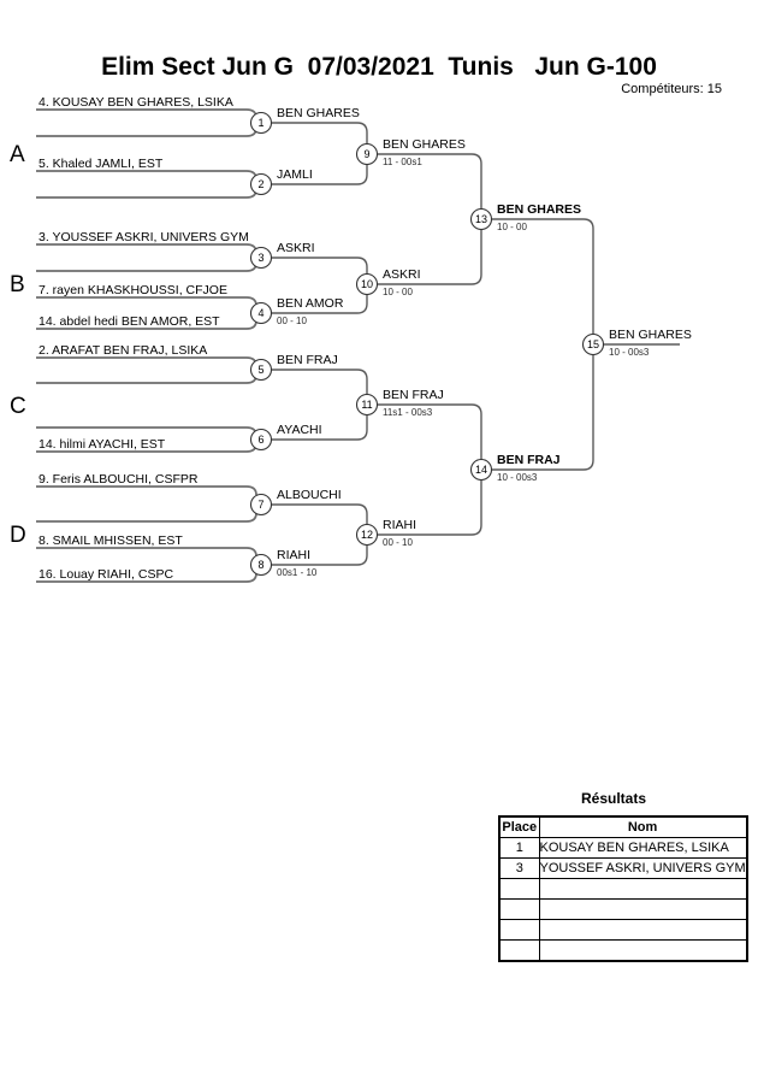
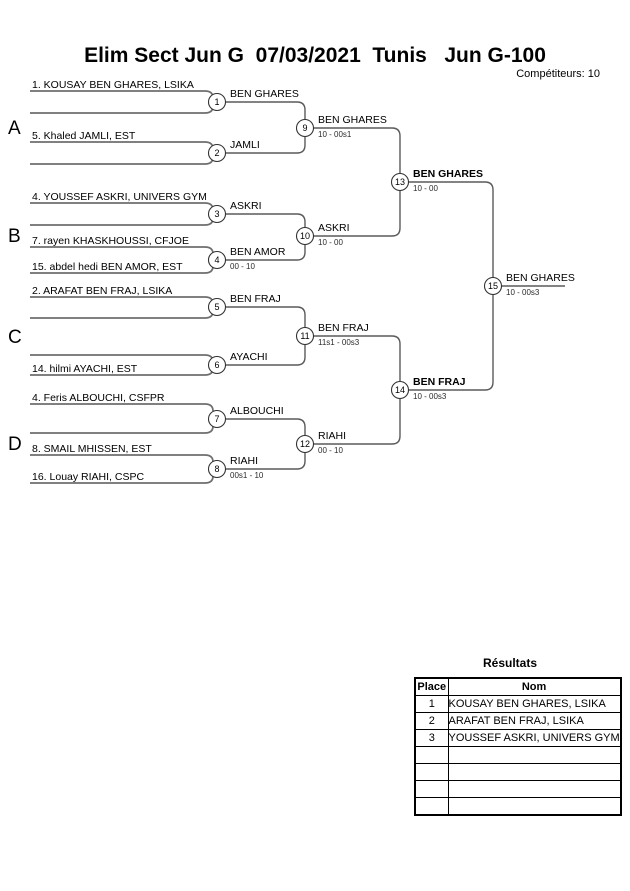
  Elim Sect Jun G 07/03/2021 Tunis Jun G-100
- Compétiteurs: 15
+ Compétiteurs: 10
  A
  B
  C
  D
- 4. KOUSAY BEN GHARES, LSIKA
+ 1. KOUSAY BEN GHARES, LSIKA
  5. Khaled JAMLI, EST
- 3. YOUSSEF ASKRI, UNIVERS GYM
+ 4. YOUSSEF ASKRI, UNIVERS GYM
  7. rayen KHASKHOUSSI, CFJOE
- 14. abdel hedi BEN AMOR, EST
+ 15. abdel hedi BEN AMOR, EST
  2. ARAFAT BEN FRAJ, LSIKA
  14. hilmi AYACHI, EST
- 9. Feris ALBOUCHI, CSFPR
+ 4. Feris ALBOUCHI, CSFPR
  8. SMAIL MHISSEN, EST
  16. Louay RIAHI, CSPC
  1
  2
  3
  4
  5
  6
  7
  8
  9
  10
  11
  12
  13
  14
  15
  BEN GHARES
  JAMLI
  ASKRI
  BEN AMOR
  BEN FRAJ
  AYACHI
  ALBOUCHI
  RIAHI
  BEN GHARES
  ASKRI
  BEN FRAJ
  RIAHI
  BEN GHARES
  BEN FRAJ
  BEN GHARES
  00 - 10
  00s1 - 10
- 11 - 00s1
+ 10 - 00s1
  10 - 00
  11s1 - 00s3
  00 - 10
  10 - 00
  10 - 00s3
  10 - 00s3
  Résultats
  Place	Nom
  1	KOUSAY BEN GHARES, LSIKA
+ 2	ARAFAT BEN FRAJ, LSIKA
  3	YOUSSEF ASKRI, UNIVERS GYM
